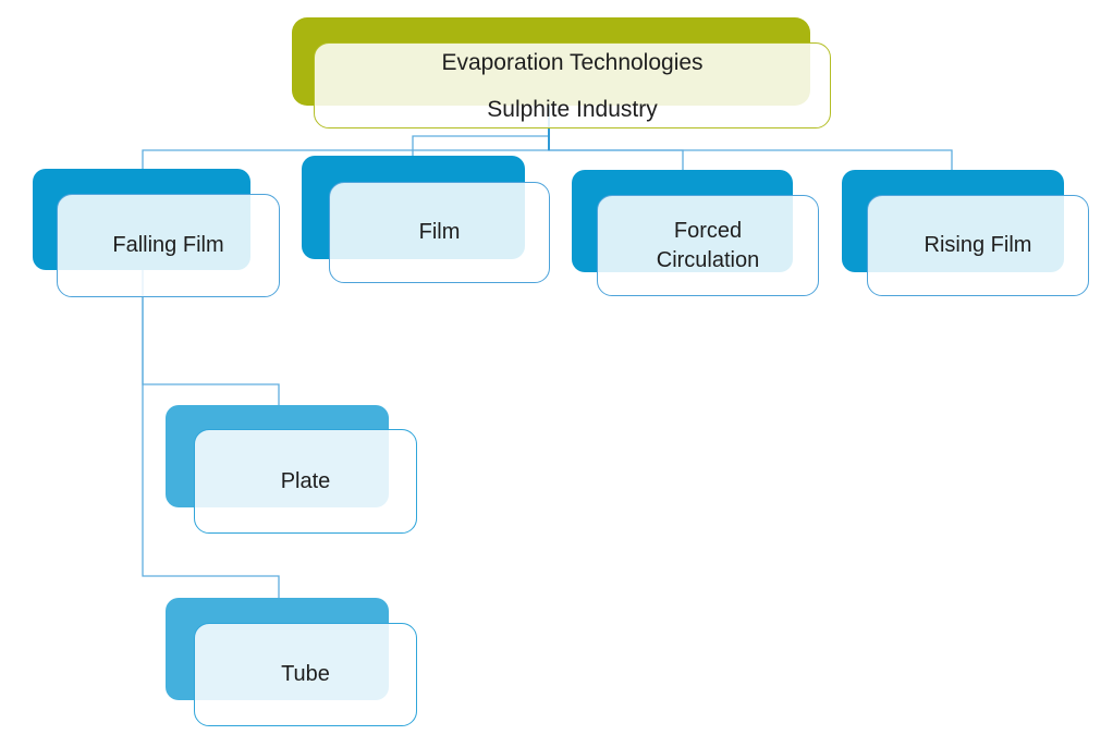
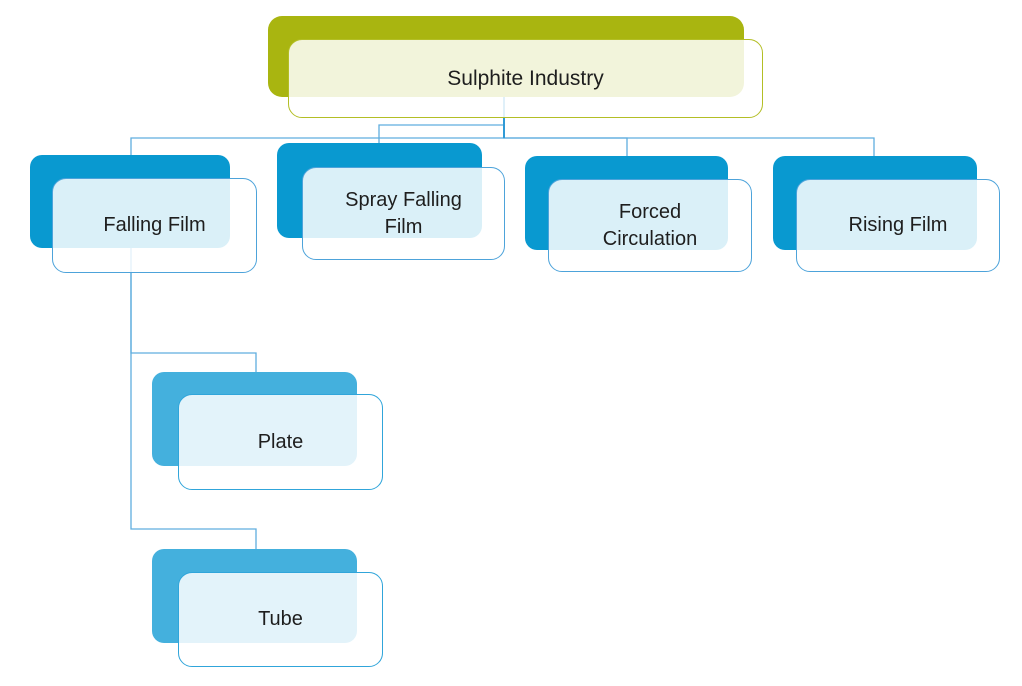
- Evaporation Technologies
  Sulphite Industry
  Falling Film
+ Spray Falling
  Film
  Forced
  Circulation
  Rising Film
  Plate
  Tube
